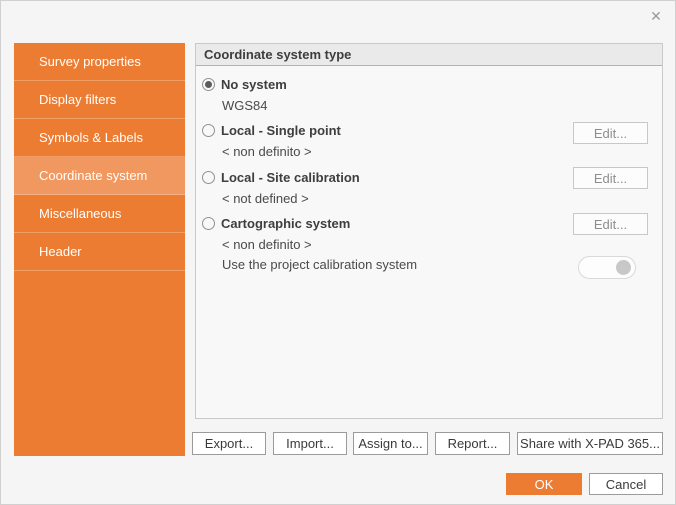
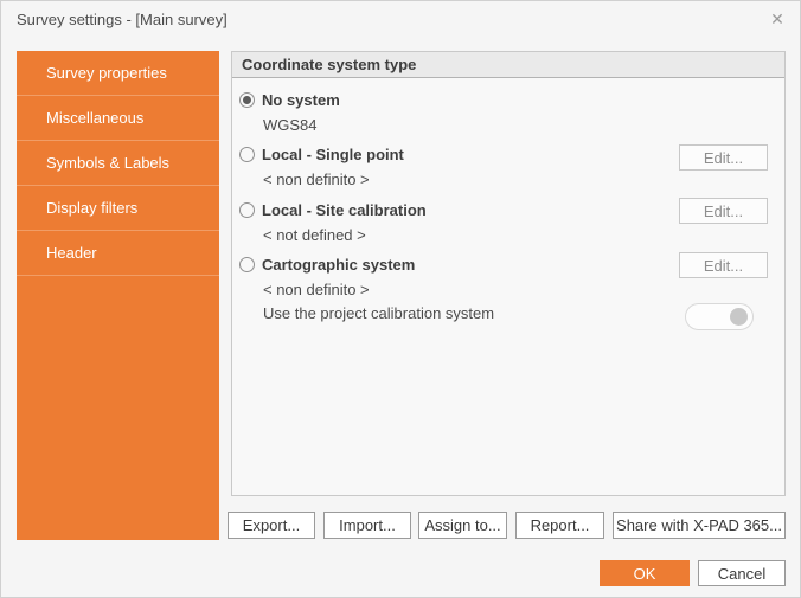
+ Survey settings - [Main survey]
  ✕
  Survey properties
- Display filters
+ Miscellaneous
  Symbols & Labels
- Coordinate system
- Miscellaneous
+ Display filters
  Header
  Coordinate system type
  No system
  WGS84
  Local - Single point
  < non definito >
  Edit...
  Local - Site calibration
  < not defined >
  Edit...
  Cartographic system
  < non definito >
  Edit...
  Use the project calibration system
  Export...
  Import...
  Assign to...
  Report...
  Share with X-PAD 365...
  OK
  Cancel
